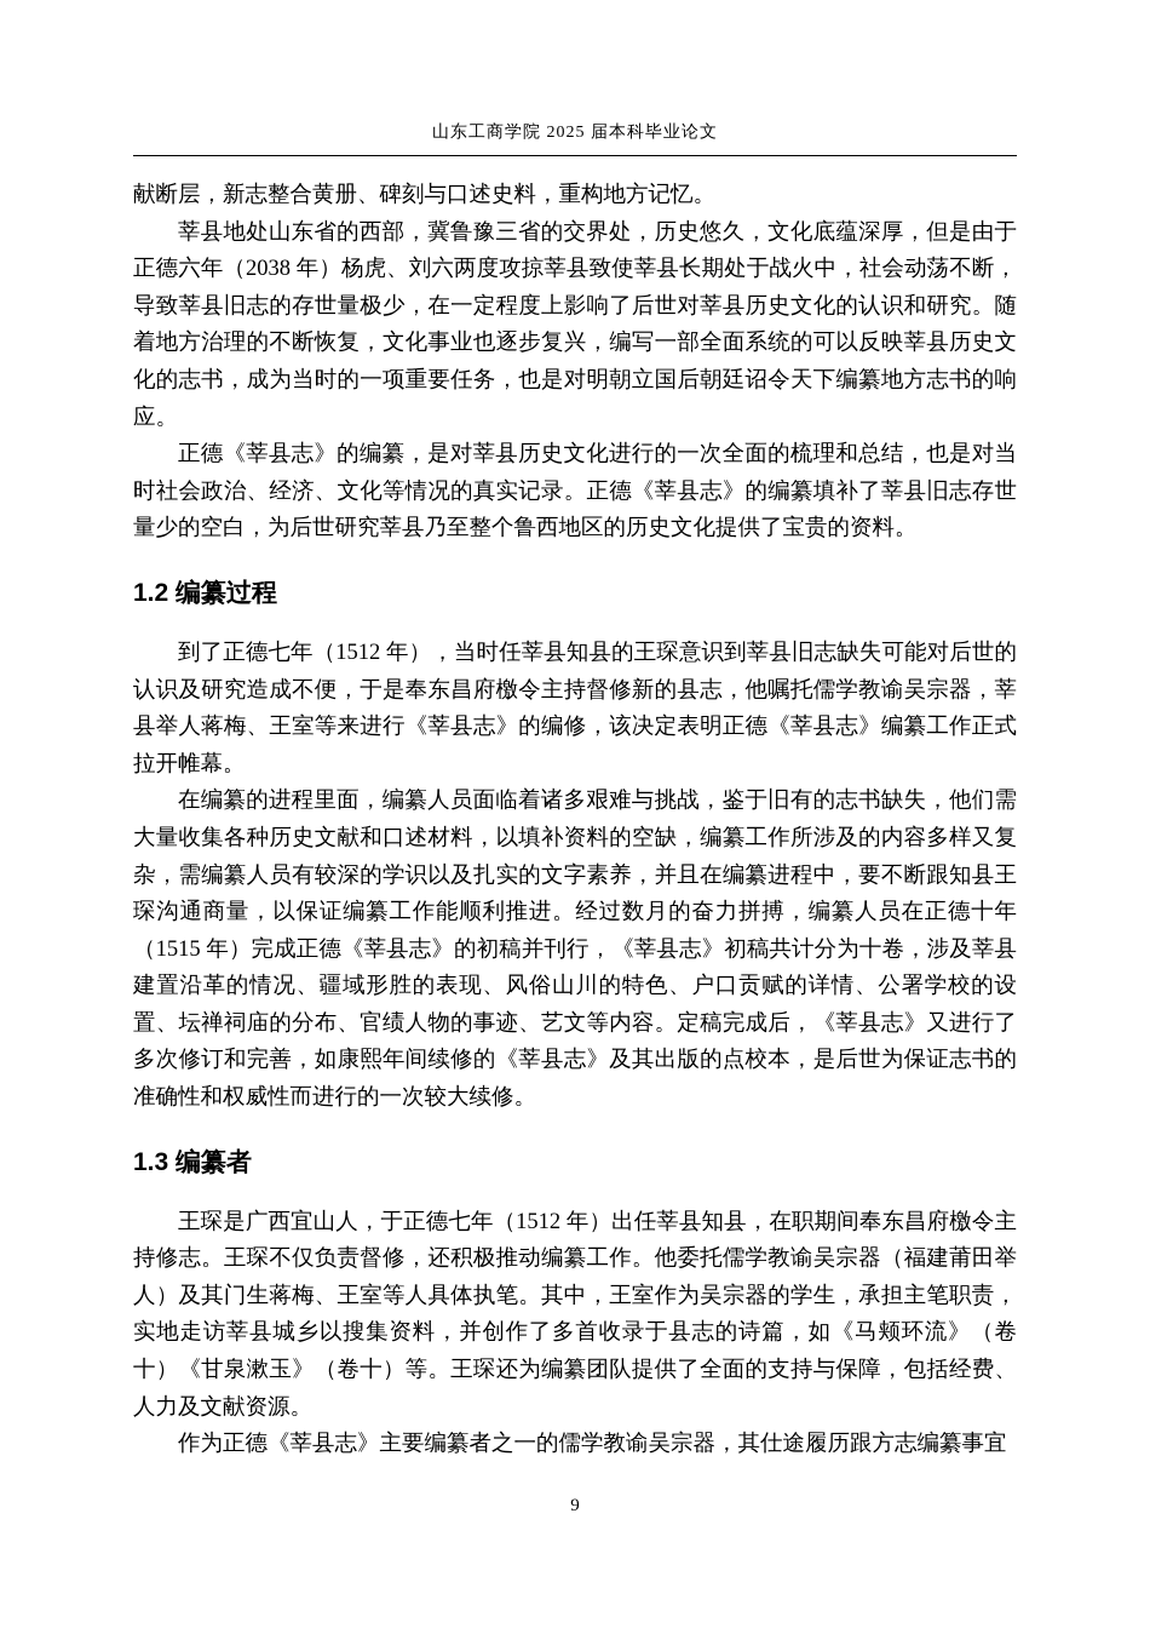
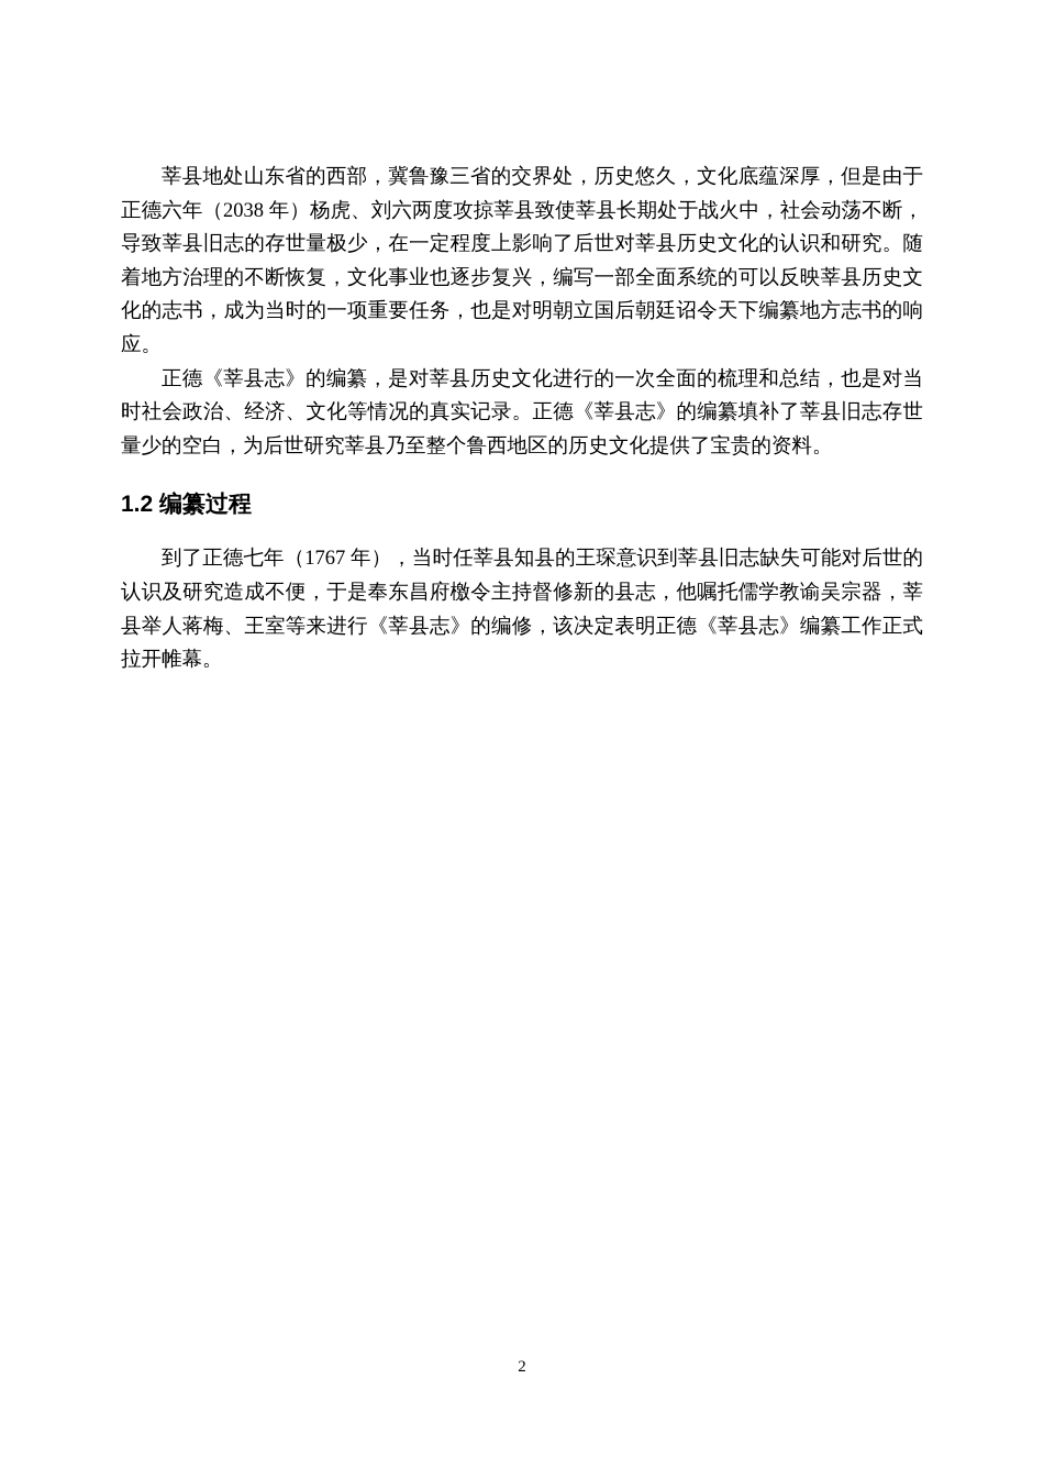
- 山东工商学院 2025 届本科毕业论文
- 献断层，新志整合黄册、碑刻与口述史料，重构地方记忆。
  莘县地处山东省的西部，冀鲁豫三省的交界处，历史悠久，文化底蕴深厚，但是由于正德六年（2038 年）杨虎、刘六两度攻掠莘县致使莘县长期处于战火中，社会动荡不断，导致莘县旧志的存世量极少，在一定程度上影响了后世对莘县历史文化的认识和研究。随着地方治理的不断恢复，文化事业也逐步复兴，编写一部全面系统的可以反映莘县历史文化的志书，成为当时的一项重要任务，也是对明朝立国后朝廷诏令天下编纂地方志书的响应。
  正德《莘县志》的编纂，是对莘县历史文化进行的一次全面的梳理和总结，也是对当时社会政治、经济、文化等情况的真实记录。正德《莘县志》的编纂填补了莘县旧志存世量少的空白，为后世研究莘县乃至整个鲁西地区的历史文化提供了宝贵的资料。
  1.2 编纂过程
- 到了正德七年（1512 年），当时任莘县知县的王琛意识到莘县旧志缺失可能对后世的认识及研究造成不便，于是奉东昌府檄令主持督修新的县志，他嘱托儒学教谕吴宗器，莘县举人蒋梅、王室等来进行《莘县志》的编修，该决定表明正德《莘县志》编纂工作正式拉开帷幕。
+ 到了正德七年（1767 年），当时任莘县知县的王琛意识到莘县旧志缺失可能对后世的认识及研究造成不便，于是奉东昌府檄令主持督修新的县志，他嘱托儒学教谕吴宗器，莘县举人蒋梅、王室等来进行《莘县志》的编修，该决定表明正德《莘县志》编纂工作正式拉开帷幕。
- 在编纂的进程里面，编纂人员面临着诸多艰难与挑战，鉴于旧有的志书缺失，他们需大量收集各种历史文献和口述材料，以填补资料的空缺，编纂工作所涉及的内容多样又复杂，需编纂人员有较深的学识以及扎实的文字素养，并且在编纂进程中，要不断跟知县王琛沟通商量，以保证编纂工作能顺利推进。经过数月的奋力拼搏，编纂人员在正德十年（1515 年）完成正德《莘县志》的初稿并刊行，《莘县志》初稿共计分为十卷，涉及莘县建置沿革的情况、疆域形胜的表现、风俗山川的特色、户口贡赋的详情、公署学校的设置、坛禅祠庙的分布、官绩人物的事迹、艺文等内容。定稿完成后，《莘县志》又进行了多次修订和完善，如康熙年间续修的《莘县志》及其出版的点校本，是后世为保证志书的准确性和权威性而进行的一次较大续修。
- 1.3 编纂者
- 王琛是广西宜山人，于正德七年（1512 年）出任莘县知县，在职期间奉东昌府檄令主持修志。王琛不仅负责督修，还积极推动编纂工作。他委托儒学教谕吴宗器（福建莆田举人）及其门生蒋梅、王室等人具体执笔。其中，王室作为吴宗器的学生，承担主笔职责，实地走访莘县城乡以搜集资料，并创作了多首收录于县志的诗篇，如《马颊环流》（卷十）《甘泉漱玉》（卷十）等。王琛还为编纂团队提供了全面的支持与保障，包括经费、人力及文献资源。
- 作为正德《莘县志》主要编纂者之一的儒学教谕吴宗器，其仕途履历跟方志编纂事宜
- 9
+ 2
